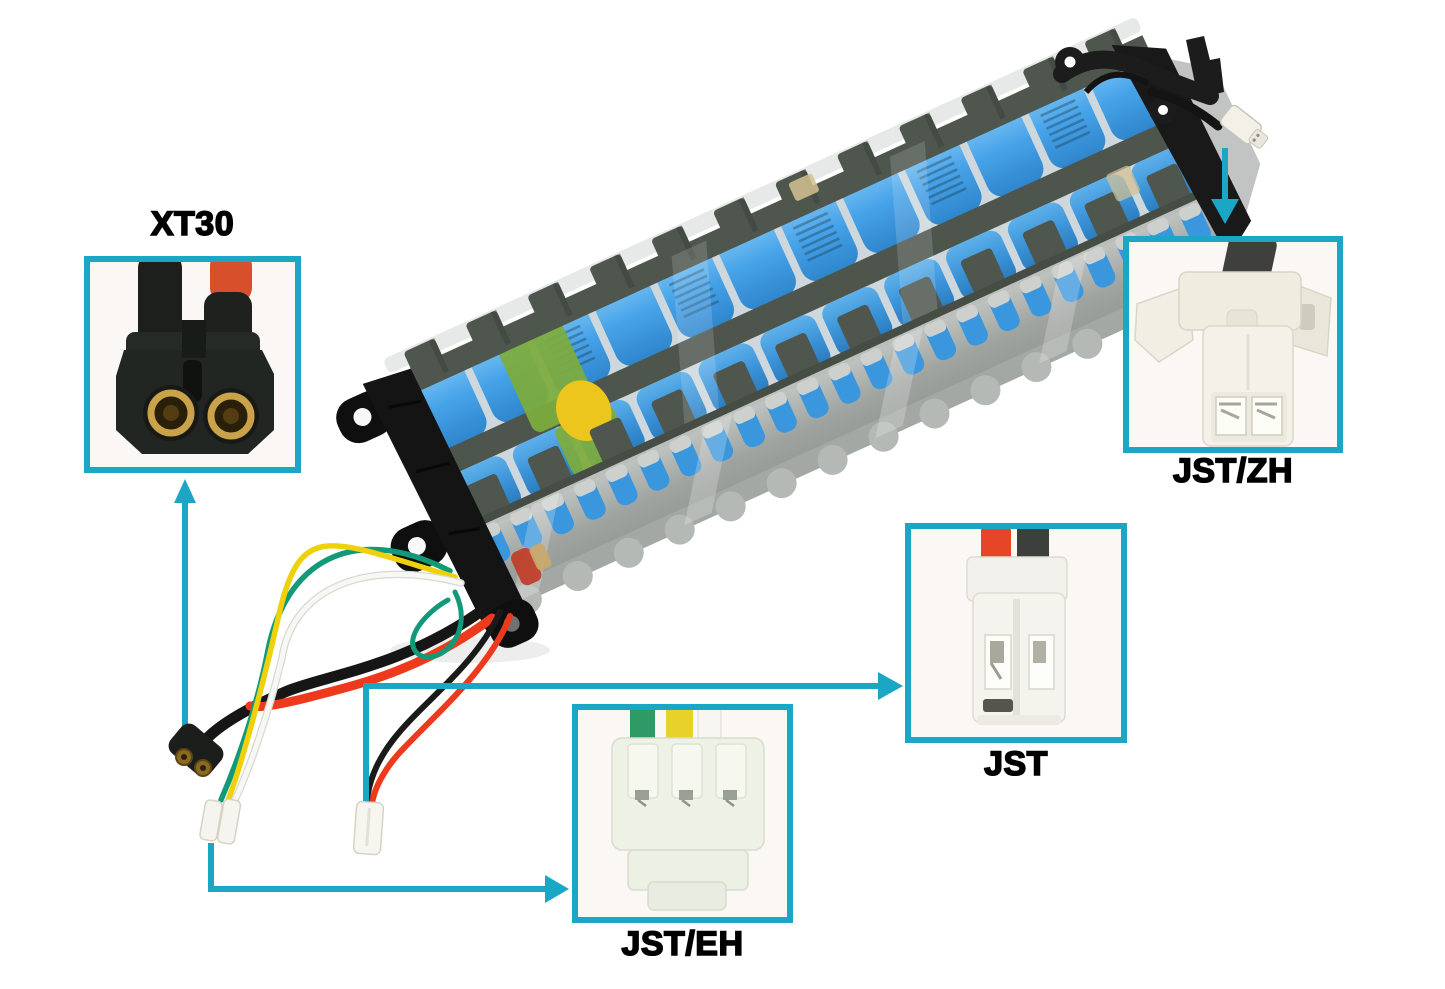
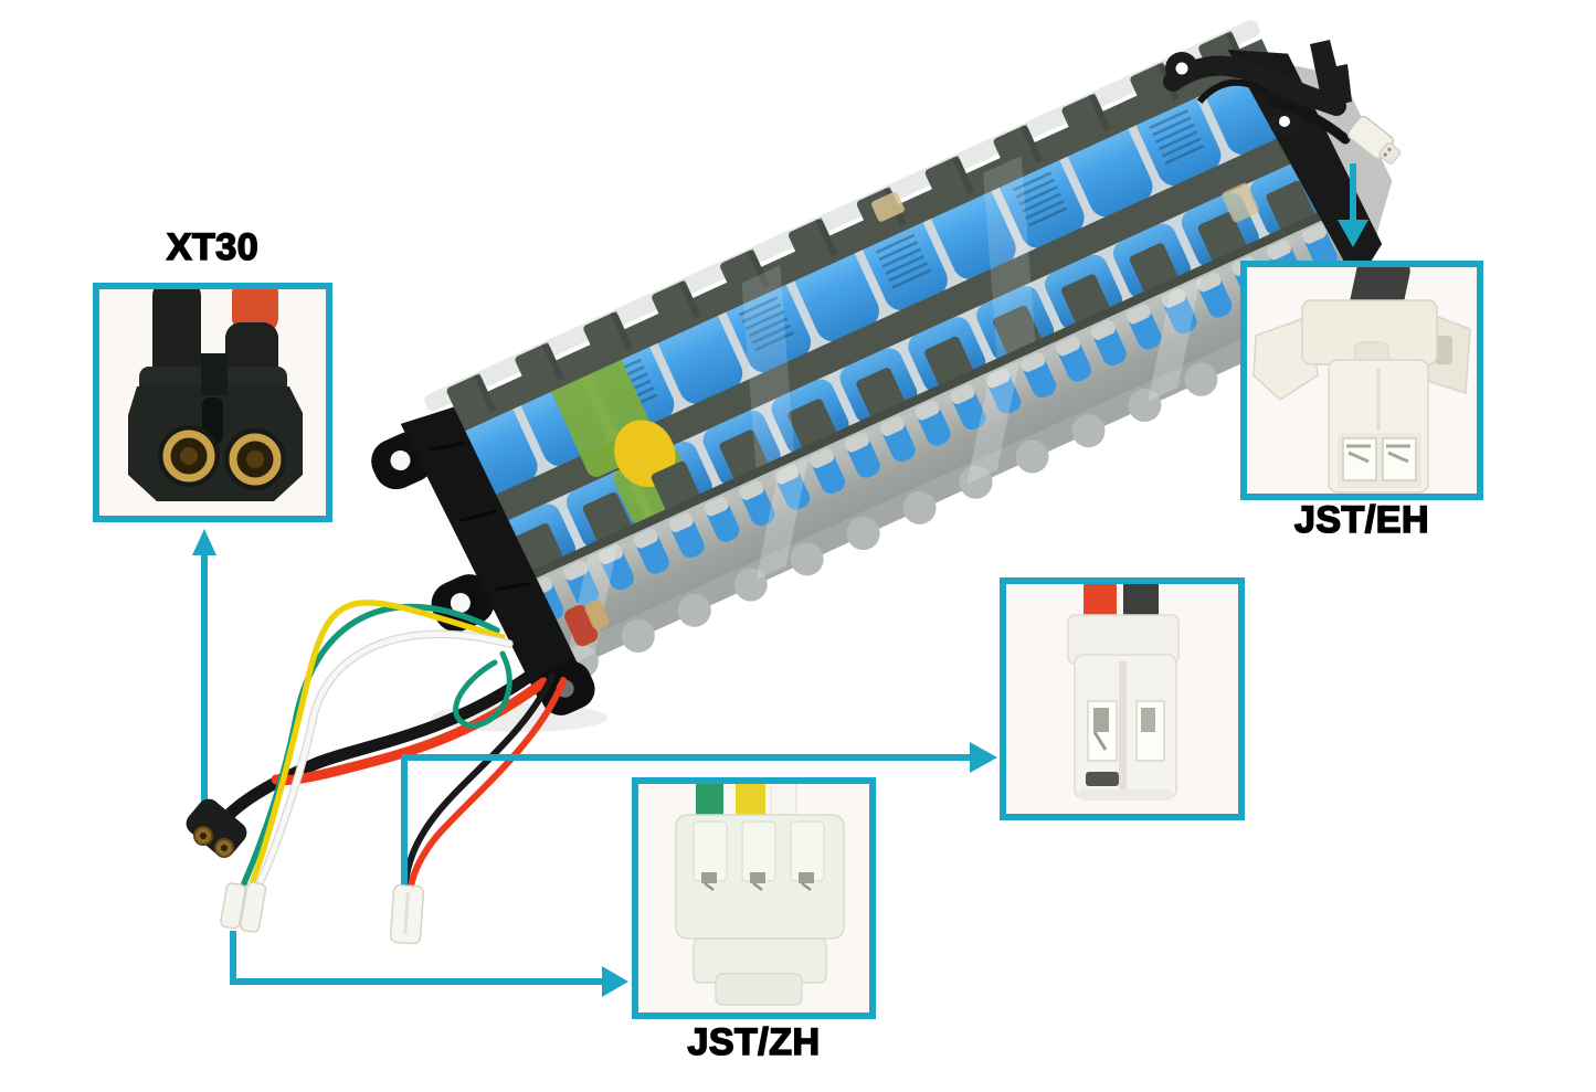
  XT30
- JST/ZH
+ JST/EH
- JST
- JST/EH
+ JST/ZH
